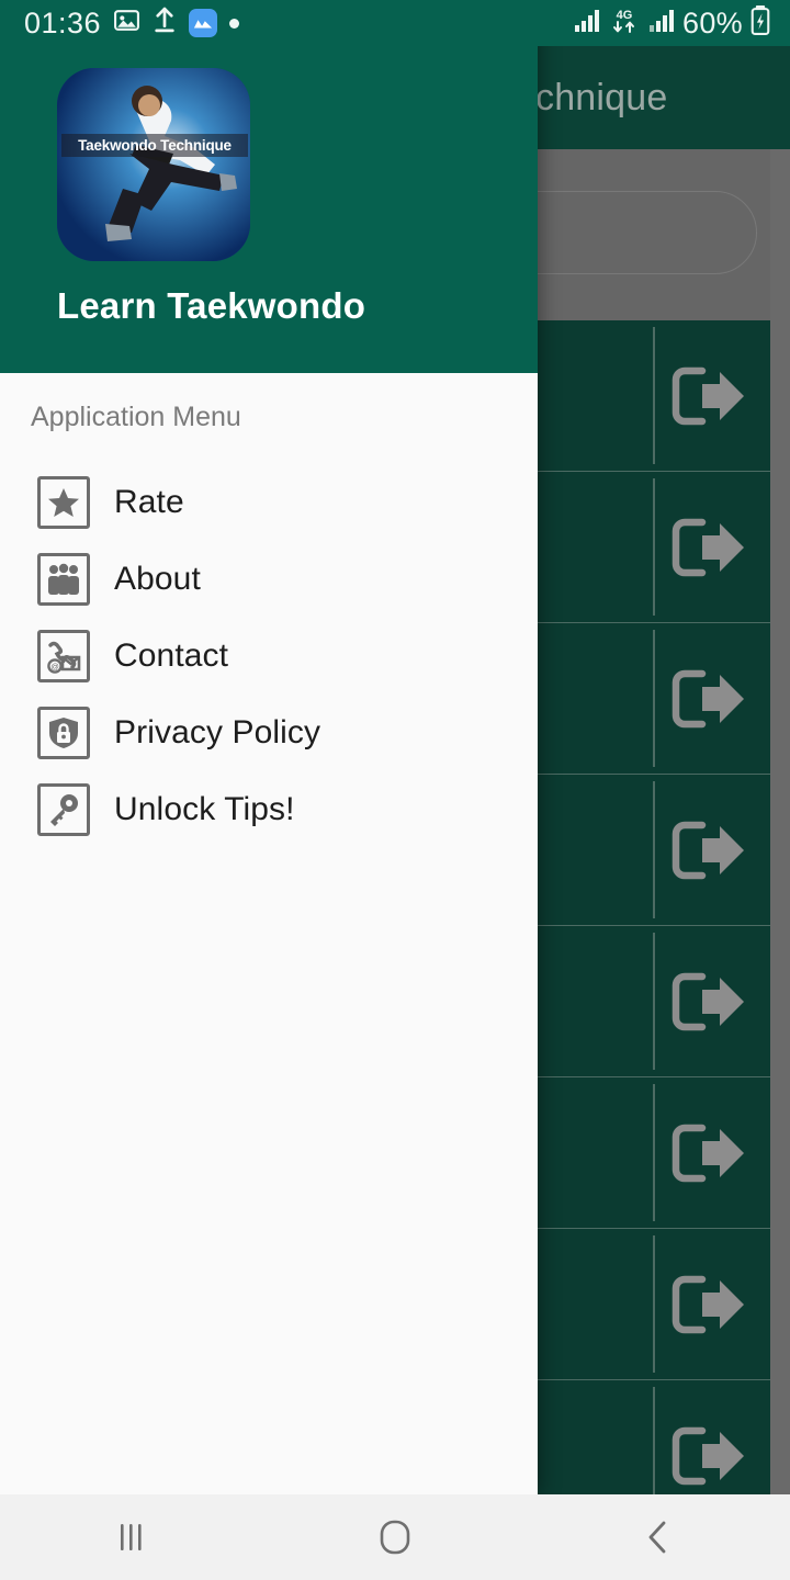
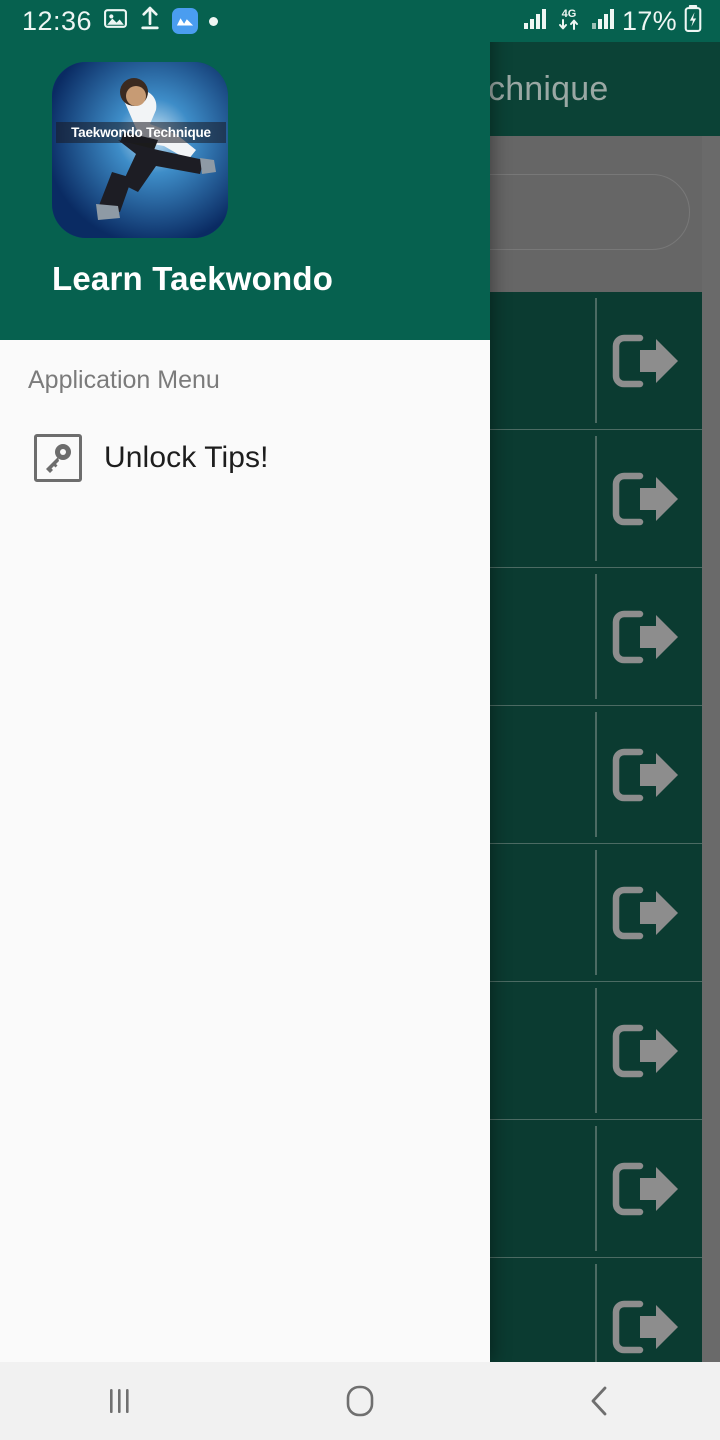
  chnique
  Taekwondo Technique
  Learn Taekwondo
  Application Menu
- Rate
- About
- @
- Contact
- Privacy Policy
  Unlock Tips!
- 01:36
+ 12:36
  4G
- 60%
+ 17%
